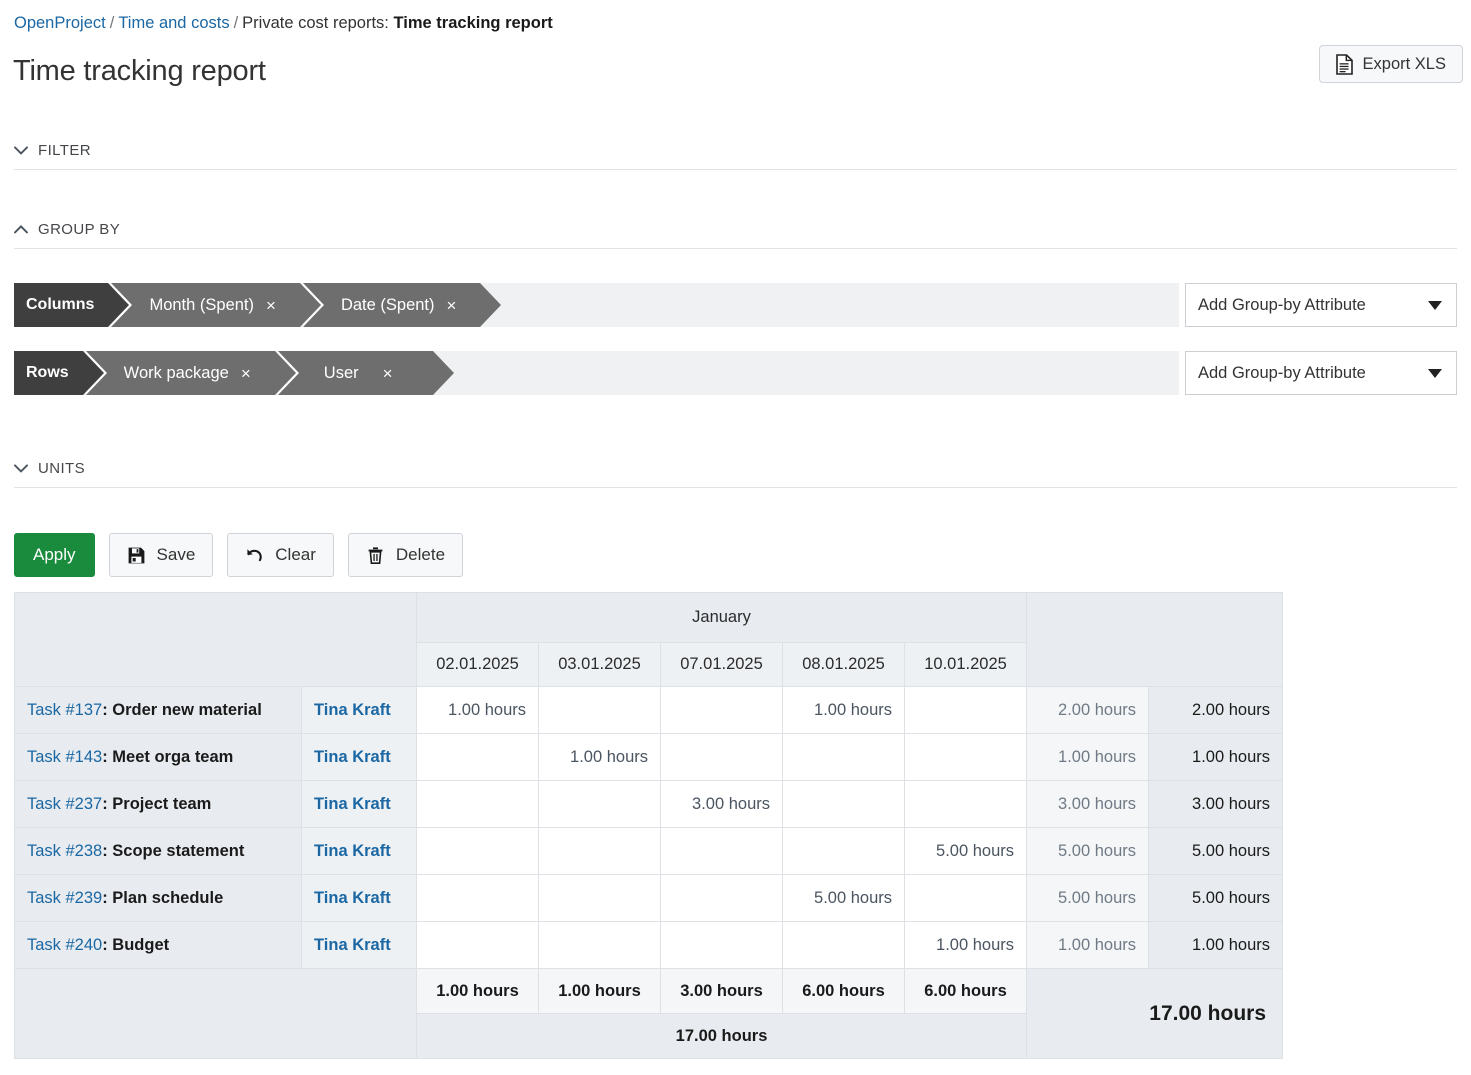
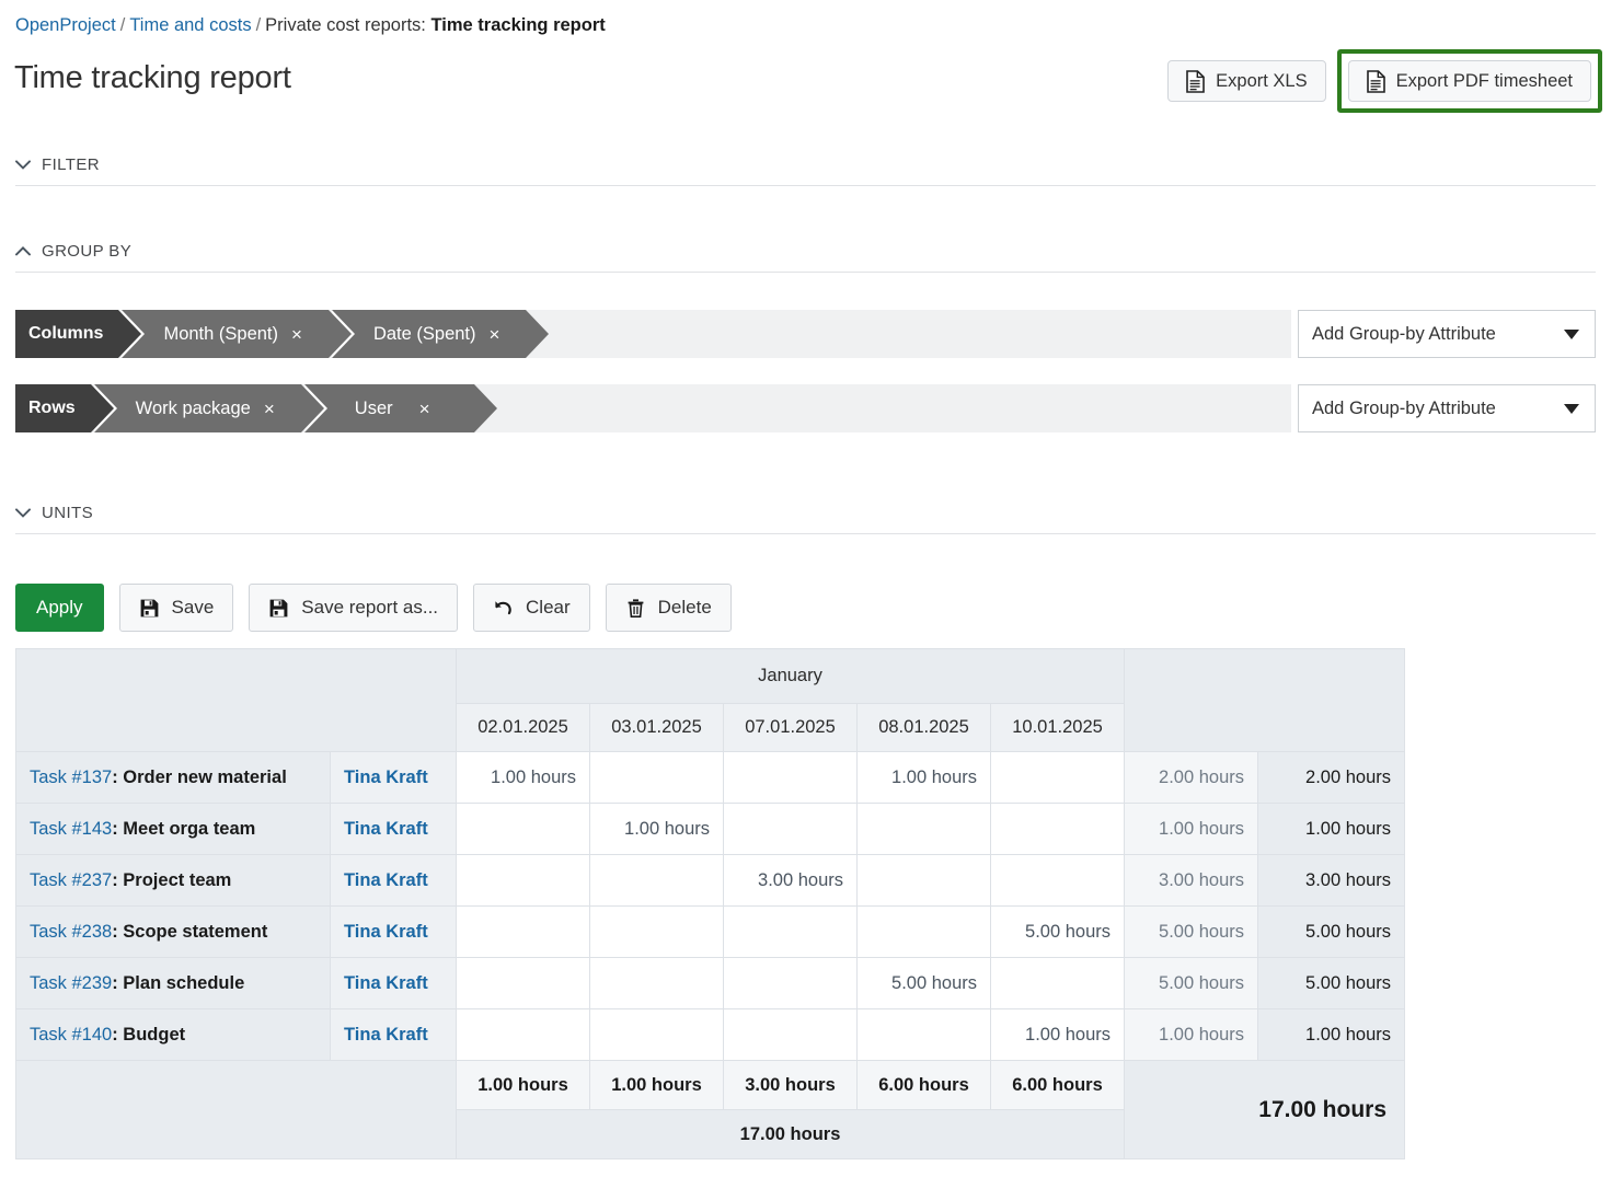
  OpenProject / Time and costs / Private cost reports: Time tracking report
  Time tracking report
  Export XLS
+ Export PDF timesheet
  FILTER
  GROUP BY
  Columns
  Month (Spent)
  ×
  Date (Spent)
  ×
  Add Group-by Attribute
  Rows
  Work package
  ×
  User
  ×
  Add Group-by Attribute
  UNITS
  Apply
  Save
+ Save report as...
  Clear
  Delete
  	January
  02.01.2025	03.01.2025	07.01.2025	08.01.2025	10.01.2025
  Task #137: Order new material	Tina Kraft	1.00 hours			1.00 hours		2.00 hours	2.00 hours
  Task #143: Meet orga team	Tina Kraft		1.00 hours				1.00 hours	1.00 hours
  Task #237: Project team	Tina Kraft			3.00 hours			3.00 hours	3.00 hours
  Task #238: Scope statement	Tina Kraft					5.00 hours	5.00 hours	5.00 hours
  Task #239: Plan schedule	Tina Kraft				5.00 hours		5.00 hours	5.00 hours
- Task #240: Budget	Tina Kraft					1.00 hours	1.00 hours	1.00 hours
+ Task #140: Budget	Tina Kraft					1.00 hours	1.00 hours	1.00 hours
  	1.00 hours	1.00 hours	3.00 hours	6.00 hours	6.00 hours	17.00 hours
  17.00 hours
